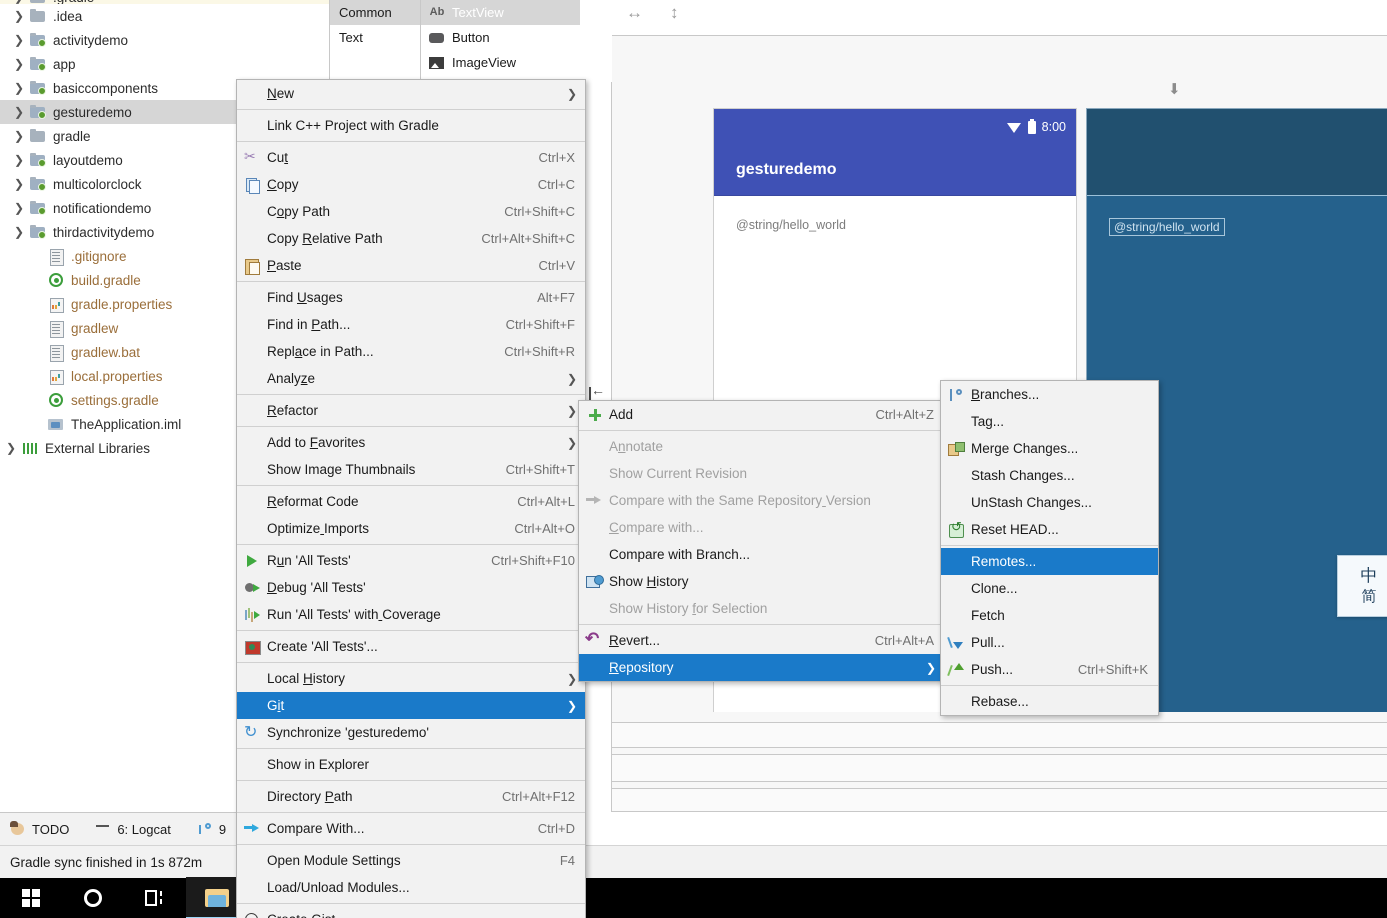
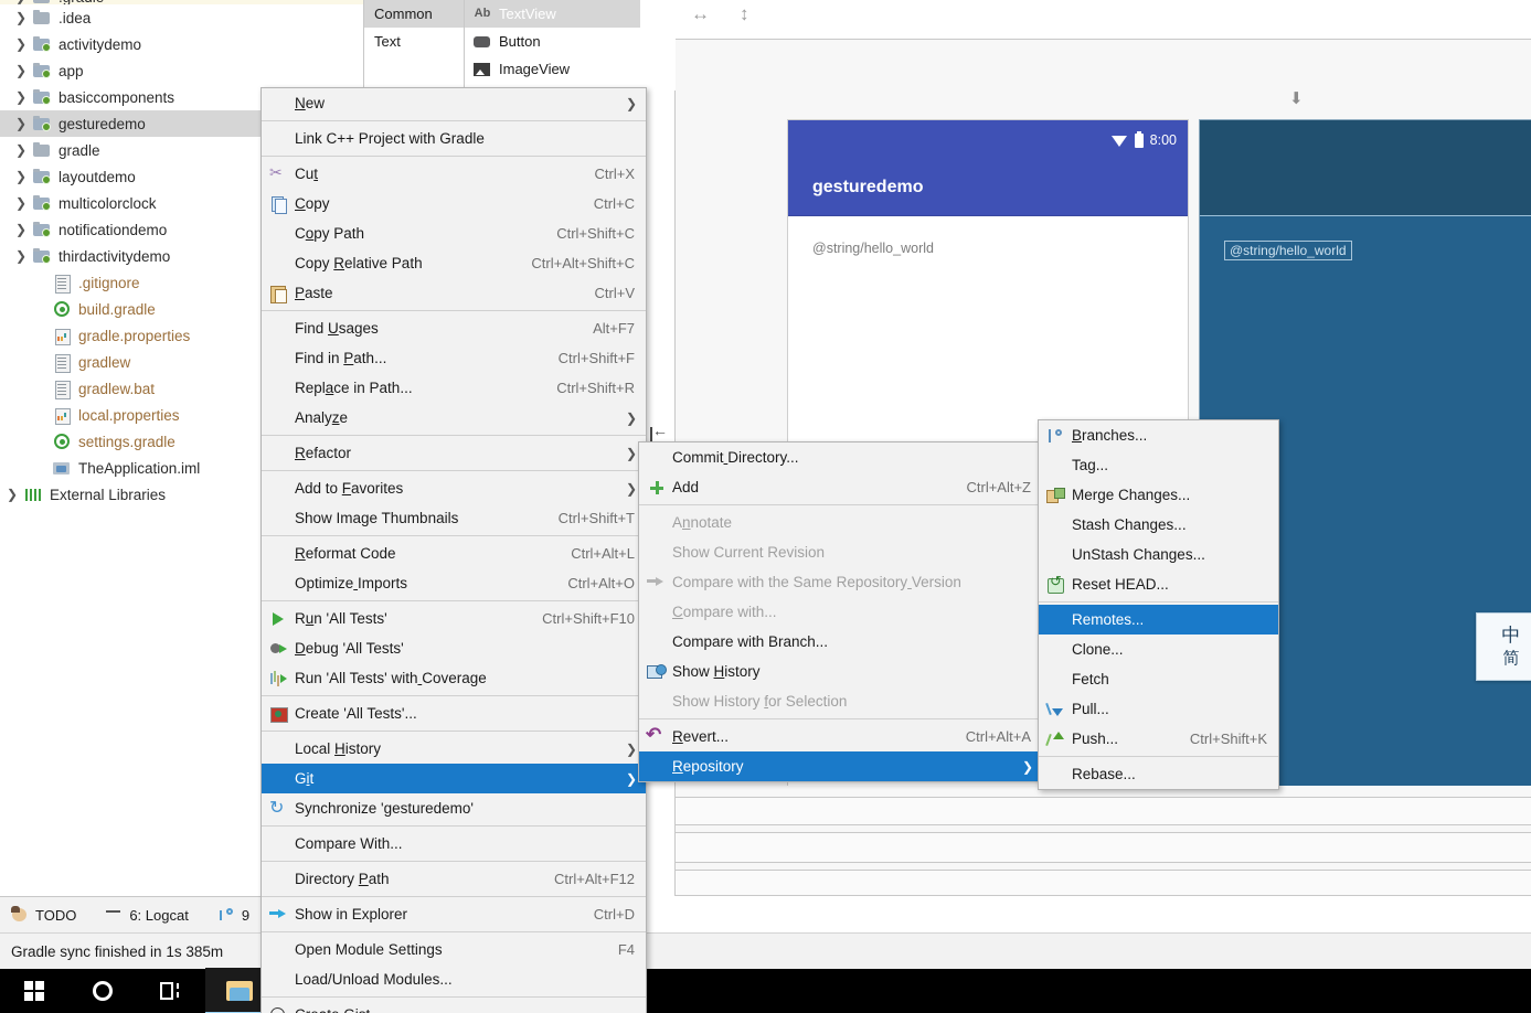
  ❯
  .idea
  ❯
  activitydemo
  ❯
  app
  ❯
  basiccomponents
  ❯
  gesturedemo
  ❯
  gradle
  ❯
  layoutdemo
  ❯
  multicolorclock
  ❯
  notificationdemo
  ❯
  thirdactivitydemo
  .gitignore
  build.gradle
  gradle.properties
  gradlew
  gradlew.bat
  local.properties
  settings.gradle
  TheApplication.iml
  ❯
  External Libraries
  Common
  Text
  Ab
  TextView
  Button
  ImageView
  8:00
  gesturedemo
  @string/hello_world
  @string/hello_world
  TODO
  6: Logcat
  9
- Gradle sync finished in 1s 872m
+ Gradle sync finished in 1s 385m
  中
  简
  New
  ❯
  Link C++ Project with Gradle
  Cut
  Ctrl+X
  Copy
  Ctrl+C
  Copy Path
  Ctrl+Shift+C
  Copy Relative Path
  Ctrl+Alt+Shift+C
  Paste
  Ctrl+V
  Find Usages
  Alt+F7
  Find in Path...
  Ctrl+Shift+F
  Replace in Path...
  Ctrl+Shift+R
  Analyze
  ❯
  Refactor
  ❯
  Add to Favorites
  ❯
  Show Image Thumbnails
  Ctrl+Shift+T
  Reformat Code
  Ctrl+Alt+L
  Optimize Imports
  Ctrl+Alt+O
  Run 'All Tests'
  Ctrl+Shift+F10
  Debug 'All Tests'
  Run 'All Tests' with Coverage
  Create 'All Tests'...
  Local History
  ❯
  Git
  ❯
  Synchronize 'gesturedemo'
- Show in Explorer
+ Compare With...
  Directory Path
  Ctrl+Alt+F12
- Compare With...
+ Show in Explorer
  Ctrl+D
  Open Module Settings
  F4
  Load/Unload Modules...
+ Commit Directory...
  Add
  Ctrl+Alt+Z
  Annotate
  Show Current Revision
  Compare with the Same Repository Version
  Compare with...
  Compare with Branch...
  Show History
  Show History for Selection
  Revert...
  Ctrl+Alt+A
  Repository
  ❯
  Branches...
  Tag...
  Merge Changes...
  Stash Changes...
  UnStash Changes...
  Reset HEAD...
  Remotes...
  Clone...
  Fetch
  Pull...
  Push...
  Ctrl+Shift+K
  Rebase...
